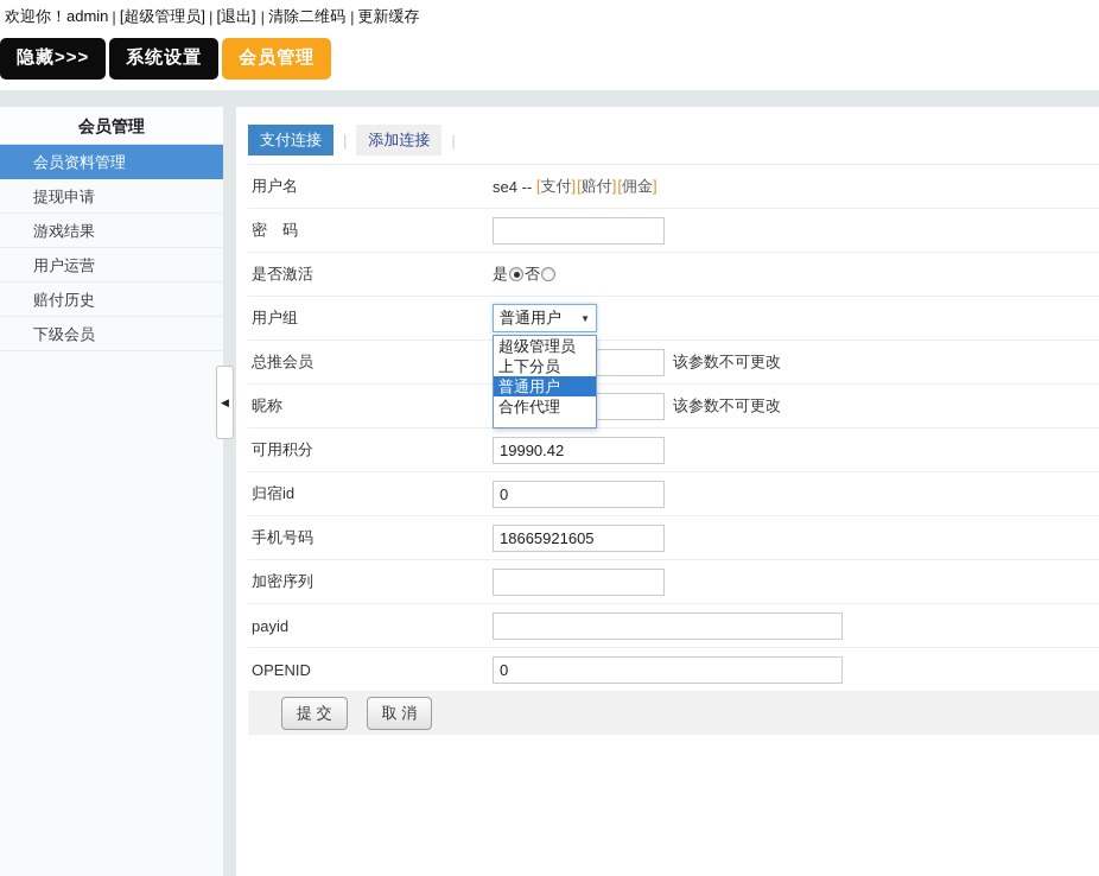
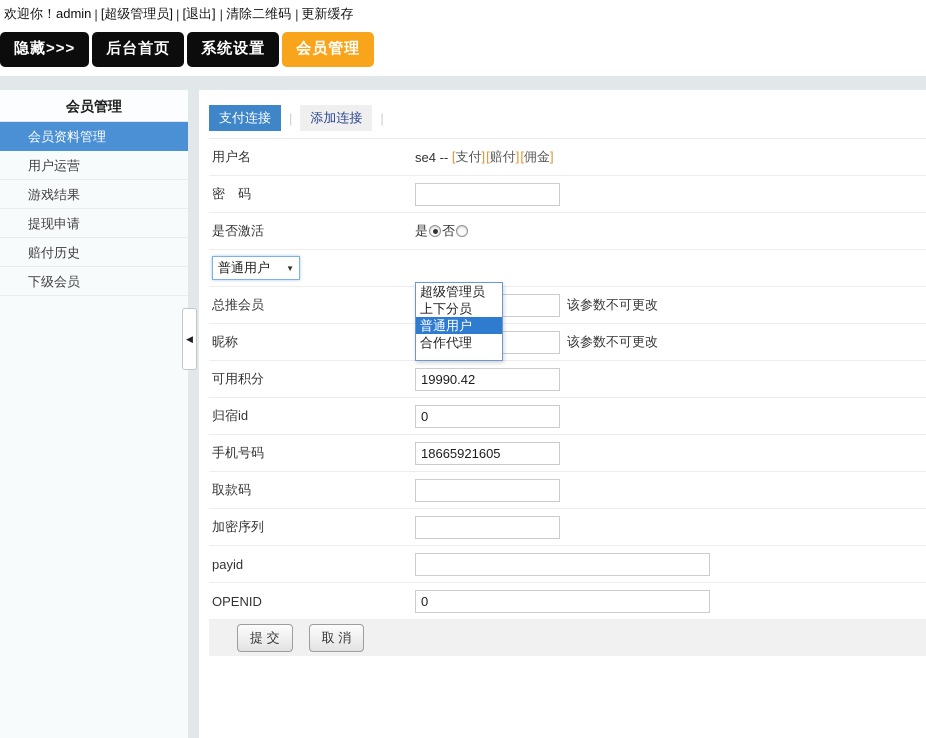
  欢迎你！admin
  |
  [超级管理员]
  |
  [退出]
  |
  清除二维码
  |
  更新缓存
  隐藏>>>
+ 后台首页
  系统设置
  会员管理
  会员管理
  会员资料管理
- 提现申请
+ 用户运营
  游戏结果
- 用户运营
+ 提现申请
  赔付历史
  下级会员
  ◀
  支付连接
  |
  添加连接
  |
  用户名
  se4 --
  [支付]
  [赔付]
  [佣金]
  密 码
  是否激活
  是
  否
- 用户组
  普通用户
  ▼
  超级管理员
  上下分员
  普通用户
  合作代理
  总推会员
  该参数不可更改
  昵称
  该参数不可更改
  可用积分
  19990.42
  归宿id
  0
  手机号码
  18665921605
+ 取款码
  加密序列
  payid
  OPENID
  0
  提 交
  取 消
